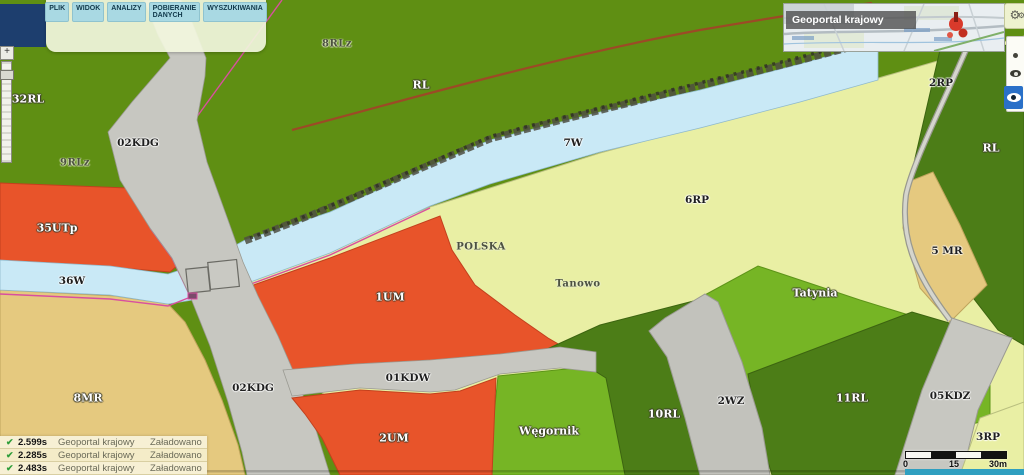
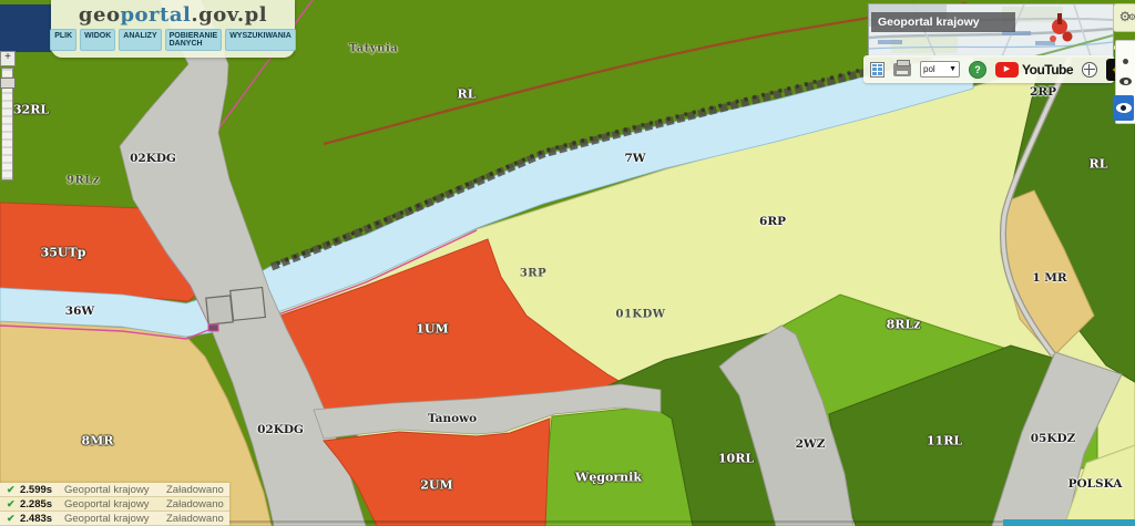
  32RL
  9RLz
  02KDG
  35UTp
  36W
  8MR
- 8RLz
+ Tatynia
  RL
  1UM
- POLSKA
+ 3RP
  2UM
  02KDG
- 01KDW
+ Tanowo
  Węgornik
- Tanowo
+ 01KDW
  7W
  6RP
  10RL
  2WZ
- Tatynia
+ 8RLz
  11RL
  2RP
  RL
- 5 MR
+ 1 MR
  05KDZ
- 3RP
+ POLSKA
+ geoportal.gov.pl
  +
  Geoportal krajowy
+ pol
+ ?
+ YouTube
  ⚙
  ⚙
  ✔
  2.599s
  Geoportal krajowy
  Załadowano
  ✔
  2.285s
  Geoportal krajowy
  Załadowano
  ✔
  2.483s
  Geoportal krajowy
  Załadowano
- 0
- 15
- 30m
